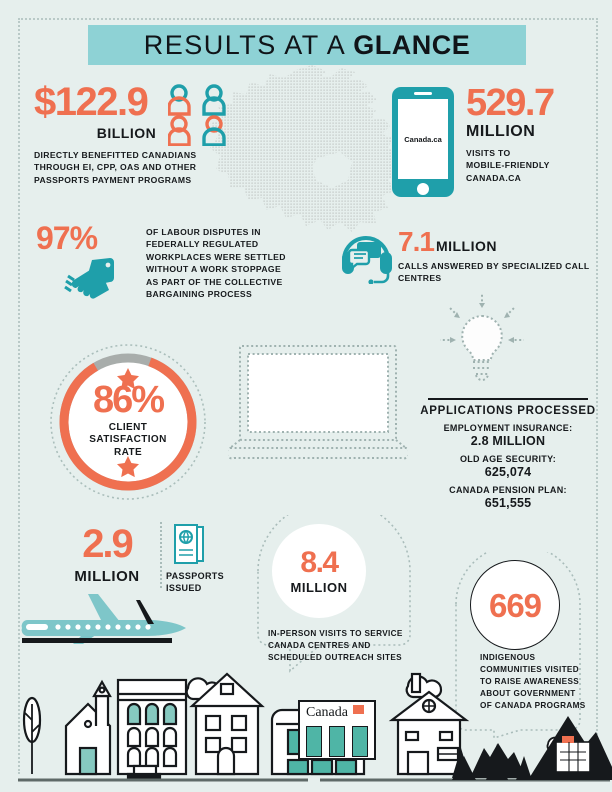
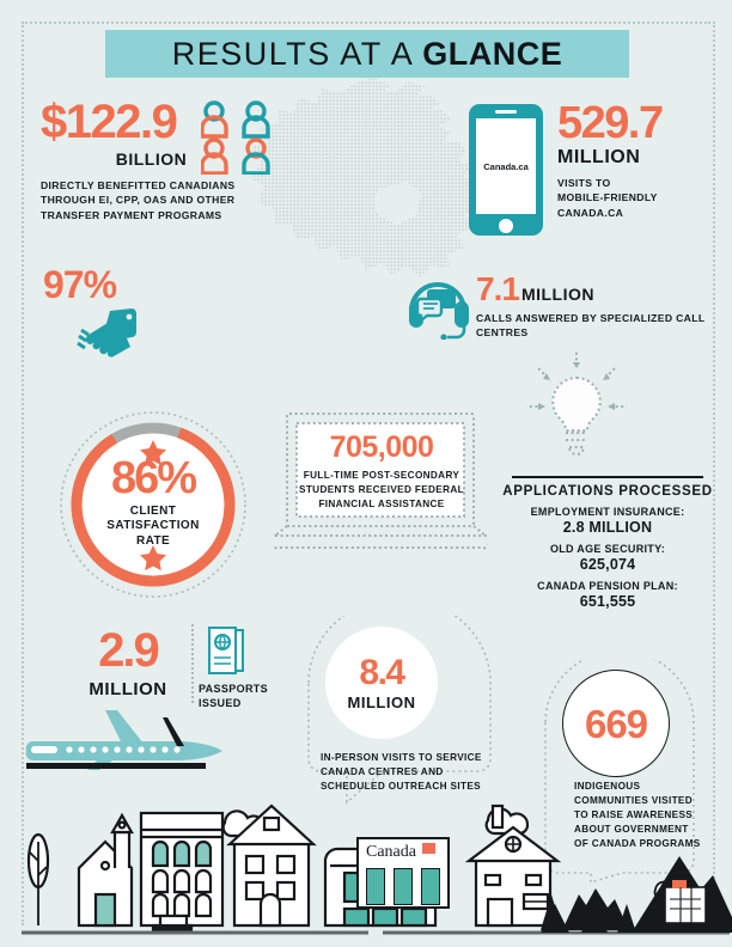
  RESULTS AT A
  GLANCE
  $122.9
  BILLION
- DIRECTLY BENEFITTED CANADIANS THROUGH EI, CPP, OAS AND OTHER PASSPORTS PAYMENT PROGRAMS
+ DIRECTLY BENEFITTED CANADIANS THROUGH EI, CPP, OAS AND OTHER TRANSFER PAYMENT PROGRAMS
  Canada.ca
  529.7
  MILLION
  VISITS TO
  MOBILE-FRIENDLY
  CANADA.CA
  97%
- OF LABOUR DISPUTES IN FEDERALLY REGULATED WORKPLACES WERE SETTLED WITHOUT A WORK STOPPAGE AS PART OF THE COLLECTIVE BARGAINING PROCESS
  7.1 MILLION
  CALLS ANSWERED BY SPECIALIZED CALL CENTRES
  86%
  CLIENT
  SATISFACTION
  RATE
+ 705,000
+ FULL-TIME POST-SECONDARY STUDENTS RECEIVED FEDERAL FINANCIAL ASSISTANCE
  APPLICATIONS PROCESSED
  EMPLOYMENT INSURANCE:
  2.8 MILLION
  OLD AGE SECURITY:
  625,074
  CANADA PENSION PLAN:
  651,555
  2.9
  MILLION
  PASSPORTS
  ISSUED
  8.4
  MILLION
  IN-PERSON VISITS TO SERVICE CANADA CENTRES AND SCHEDULED OUTREACH SITES
  669
  INDIGENOUS COMMUNITIES VISITED TO RAISE AWARENESS ABOUT GOVERNMENT OF CANADA PROGRAMS
  Canada
